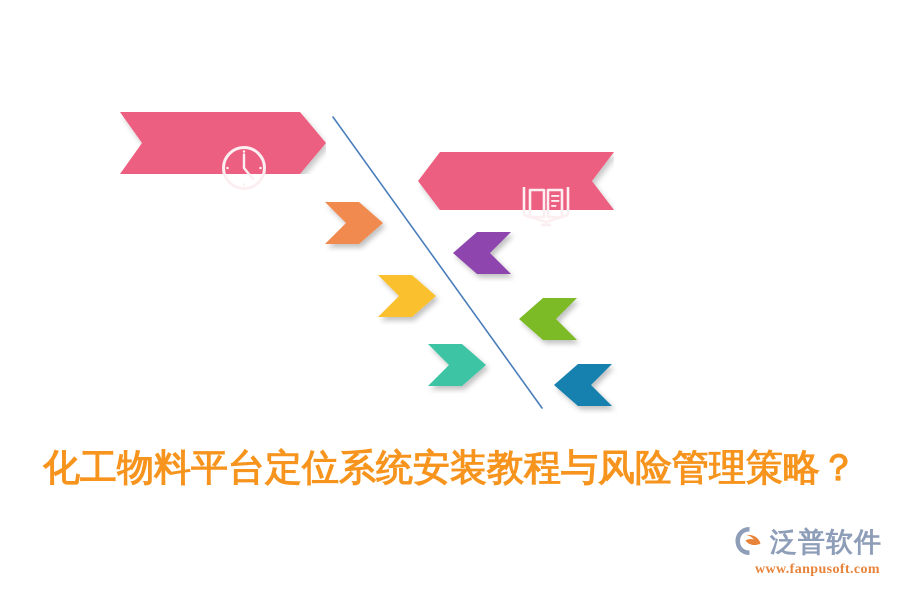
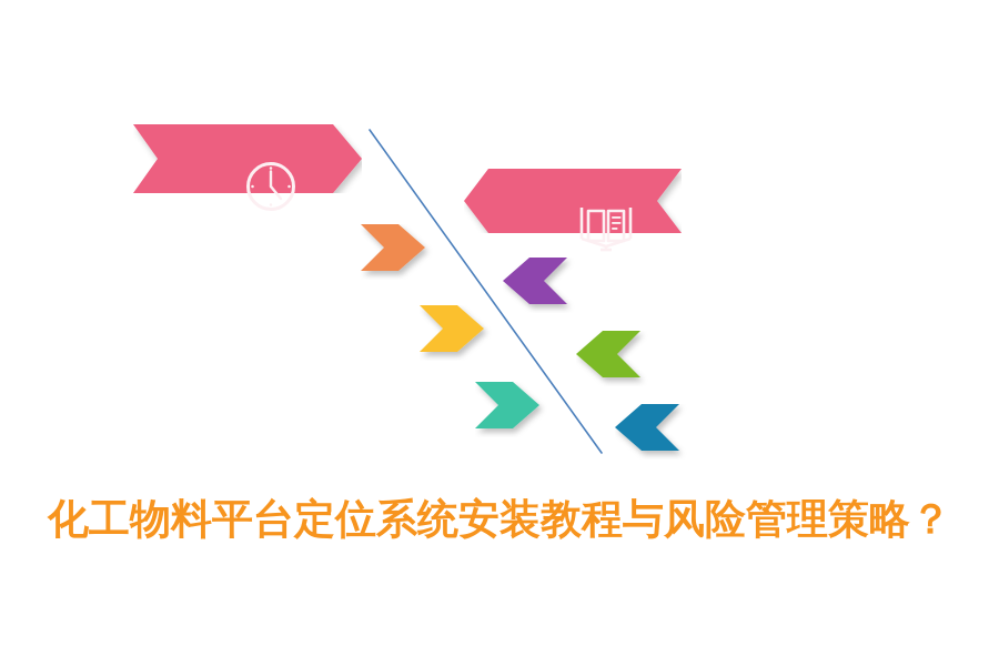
  化工物料平台定位系统安装教程与风险管理策略？
- 泛普软件
- www.fanpusoft.com
